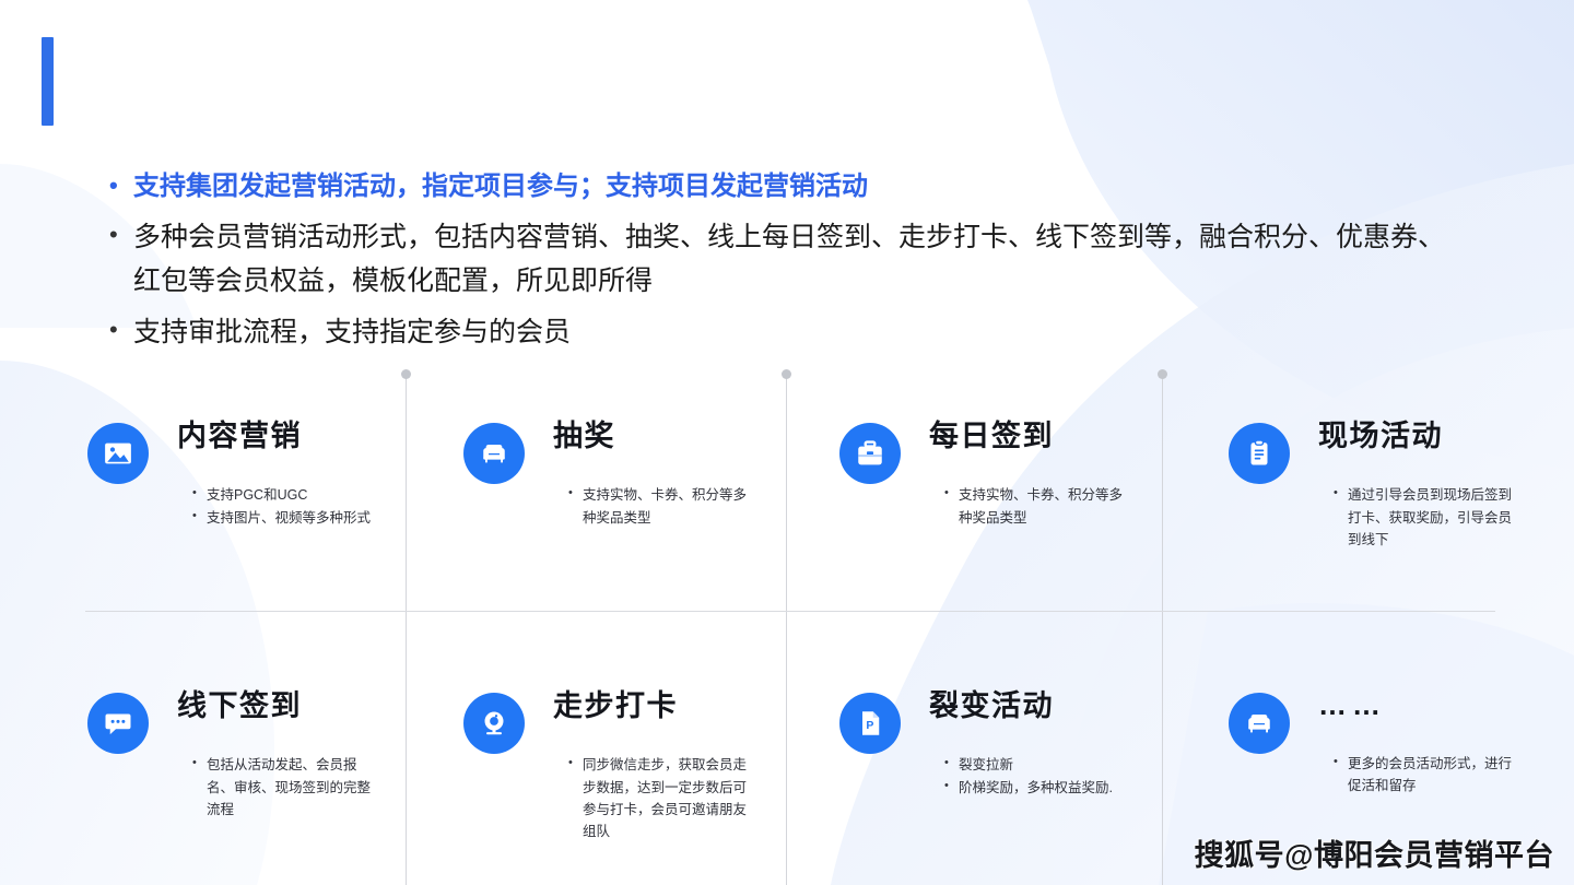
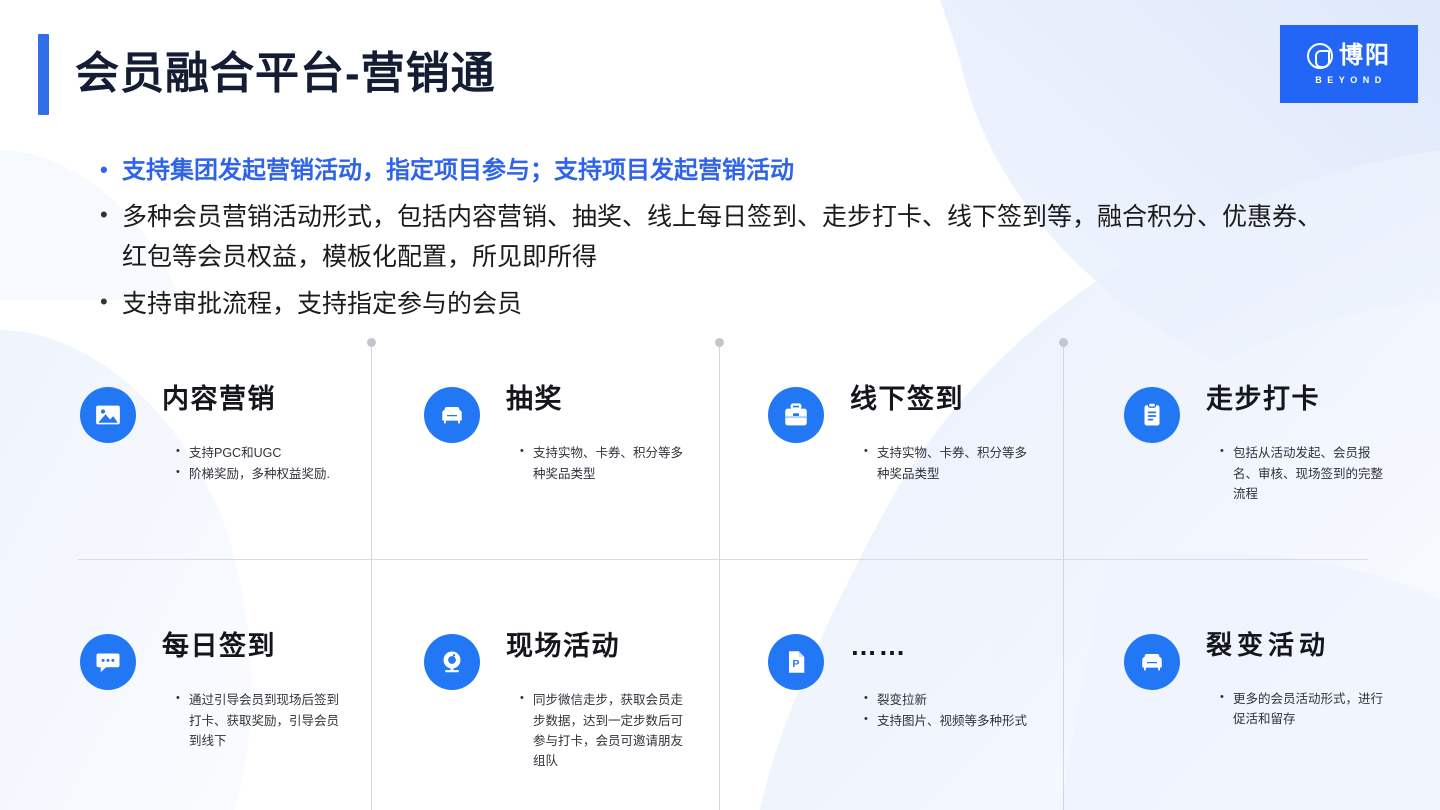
+ 会员融合平台-营销通
+ 博阳
+ BEYOND
  •
  支持集团发起营销活动，指定项目参与；支持项目发起营销活动
  •
  多种会员营销活动形式，包括内容营销、抽奖、线上每日签到、走步打卡、线下签到等，融合积分、优惠券、红包等会员权益，模板化配置，所见即所得
  •
  支持审批流程，支持指定参与的会员
  内容营销
  •
  支持PGC和UGC
  •
- 支持图片、视频等多种形式
+ 阶梯奖励，多种权益奖励.
  抽奖
  •
  支持实物、卡券、积分等多种奖品类型
- 每日签到
+ 线下签到
  •
  支持实物、卡券、积分等多种奖品类型
- 现场活动
+ 走步打卡
  •
- 通过引导会员到现场后签到打卡、获取奖励，引导会员到线下
+ 包括从活动发起、会员报名、审核、现场签到的完整流程
- 线下签到
+ 每日签到
  •
- 包括从活动发起、会员报名、审核、现场签到的完整流程
+ 通过引导会员到现场后签到打卡、获取奖励，引导会员到线下
- 走步打卡
+ 现场活动
  •
  同步微信走步，获取会员走步数据，达到一定步数后可参与打卡，会员可邀请朋友组队
  P
- 裂变活动
+ ……
  •
  裂变拉新
  •
- 阶梯奖励，多种权益奖励.
+ 支持图片、视频等多种形式
- ……
+ 裂变活动
  •
  更多的会员活动形式，进行促活和留存
- 搜狐号@博阳会员营销平台
